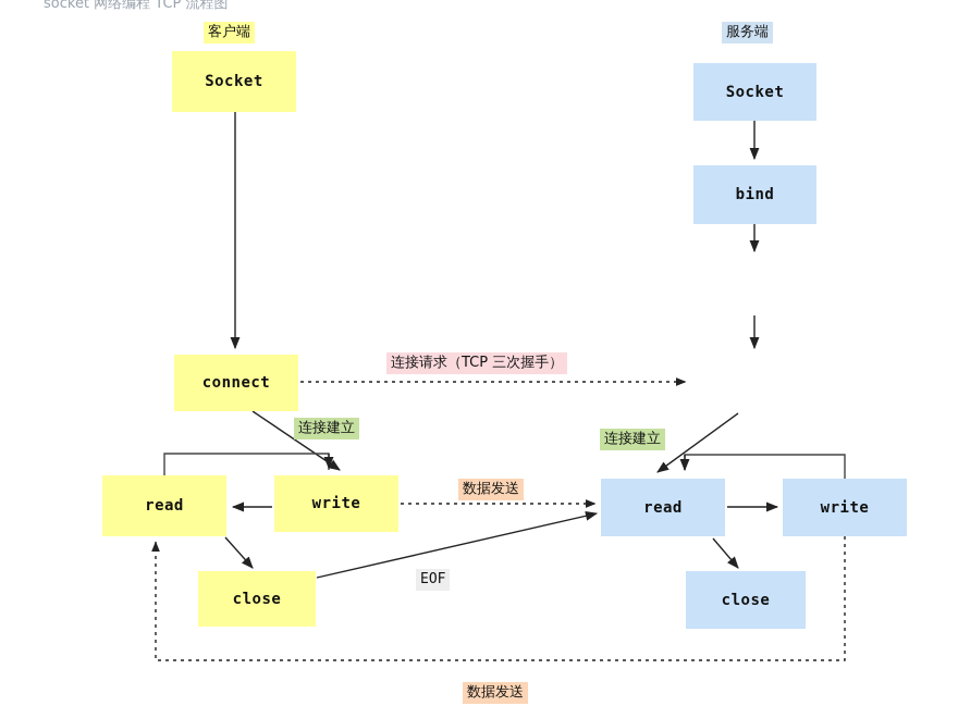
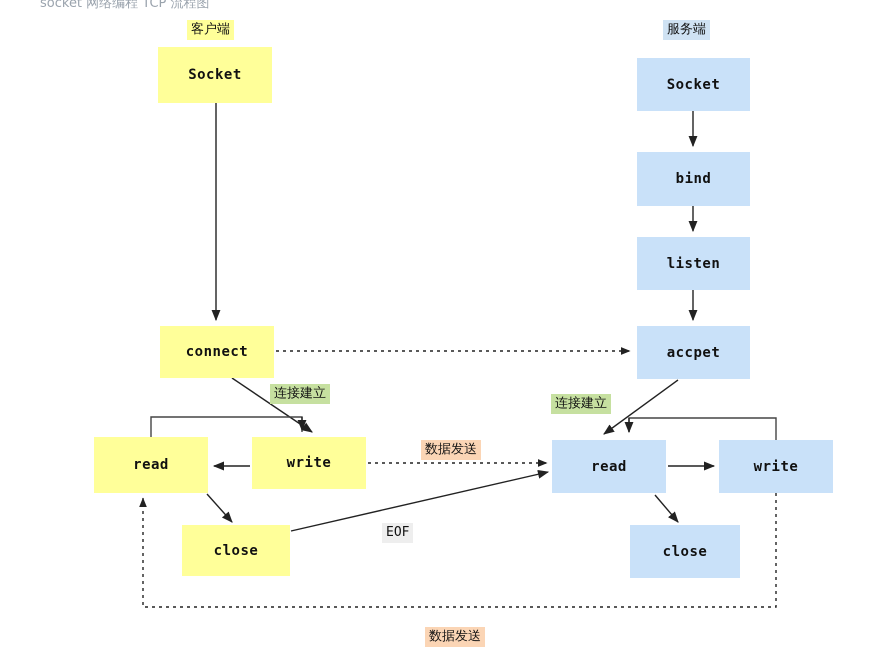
  socket 网络编程 TCP 流程图
  客户端
  服务端
  Socket
  connect
  read
  write
  close
  Socket
  bind
+ listen
+ accpet
  read
  write
  close
- 连接请求（TCP 三次握手）
  连接建立
  连接建立
  数据发送
  EOF
  数据发送
